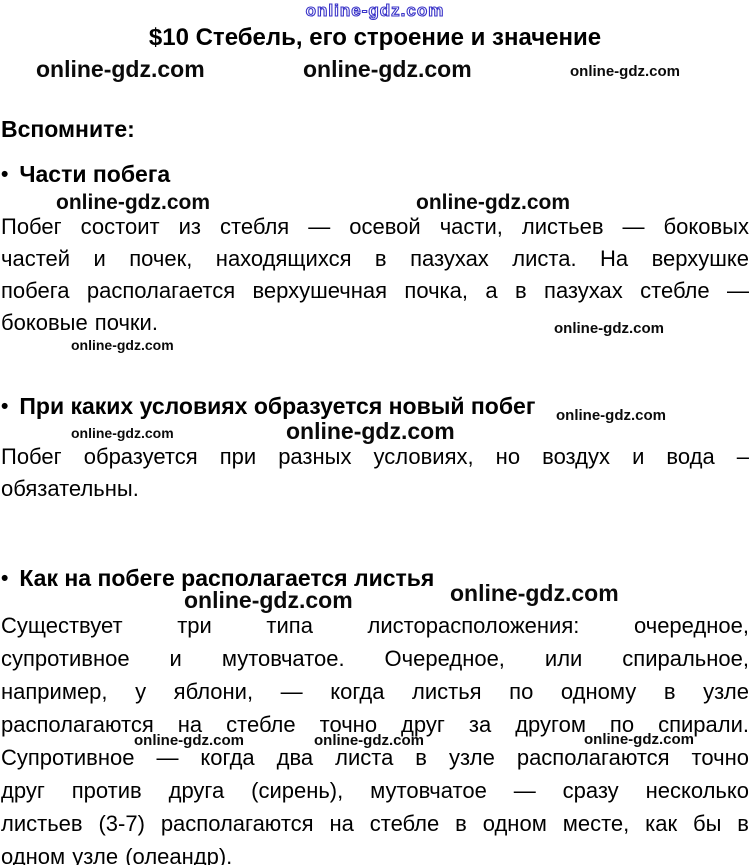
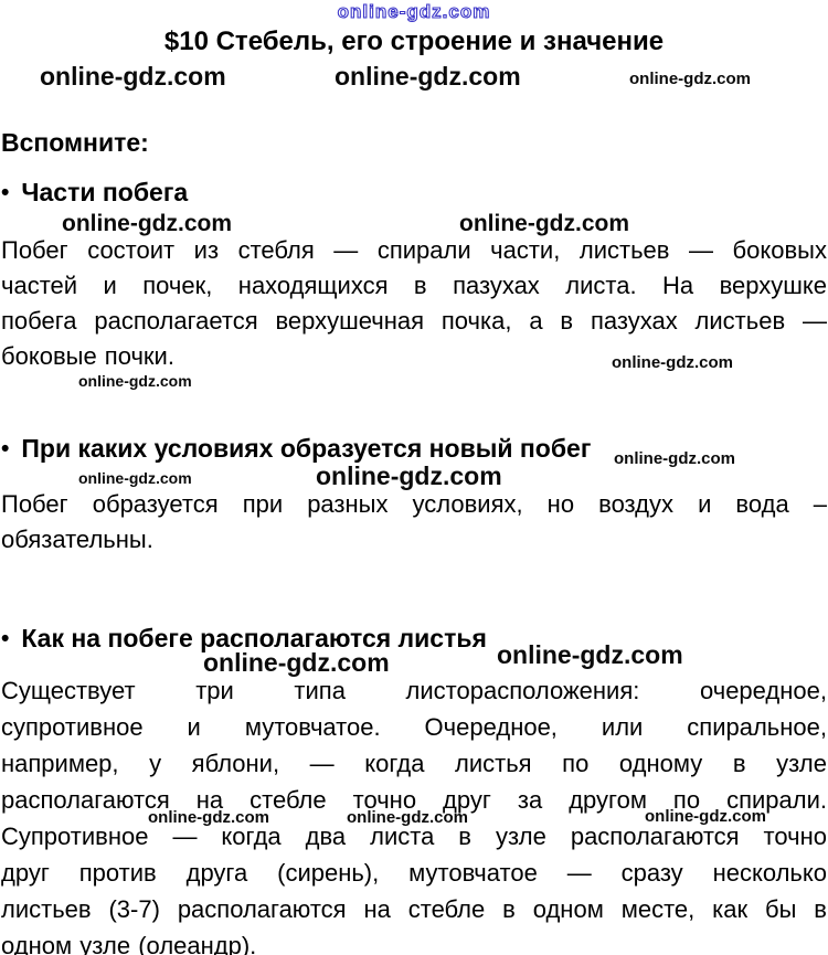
  online-gdz.com
  $10 Стебель, его строение и значение
  online-gdz.com
  online-gdz.com
  online-gdz.com
  Вспомните:
  • Части побега
  online-gdz.com
  online-gdz.com
- Побег состоит из стебля — осевой части, листьев — боковых
+ Побег состоит из стебля — спирали части, листьев — боковых
  частей и почек, находящихся в пазухах листа. На верхушке
- побега располагается верхушечная почка, а в пазухах стебле —
+ побега располагается верхушечная почка, а в пазухах листьев —
  боковые почки.
  online-gdz.com
  online-gdz.com
  • При каких условиях образуется новый побег
  online-gdz.com
  online-gdz.com
  online-gdz.com
  Побег образуется при разных условиях, но воздух и вода –
  обязательны.
- • Как на побеге располагается листья
+ • Как на побеге располагаются листья
  online-gdz.com
  online-gdz.com
  Существует три типа листорасположения: очередное,
  супротивное и мутовчатое. Очередное, или спиральное,
  например, у яблони, — когда листья по одному в узле
  располагаются на стебле точно друг за другом по спирали.
  Супротивное — когда два листа в узле располагаются точно
  друг против друга (сирень), мутовчатое — сразу несколько
  листьев (3-7) располагаются на стебле в одном месте, как бы в
  одном узле (олеандр).
  online-gdz.com
  online-gdz.com
  online-gdz.com
